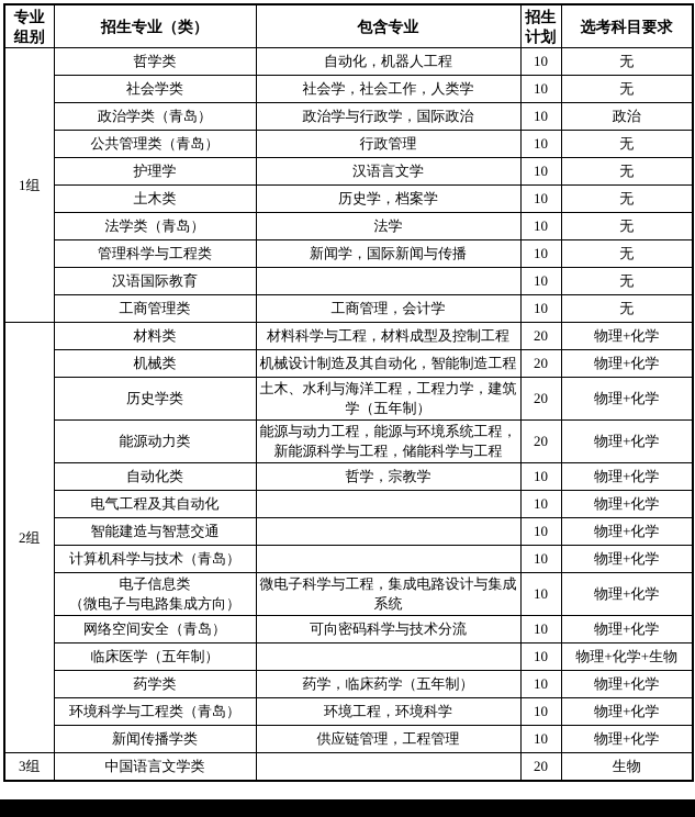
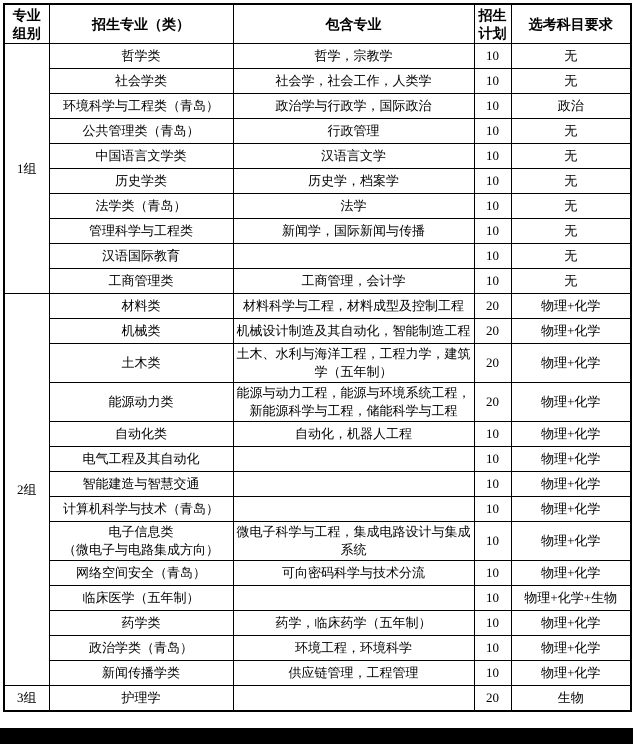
  专业 组别	招生专业（类）	包含专业	招生 计划	选考科目要求
- 1组	哲学类	自动化，机器人工程	10	无
+ 1组	哲学类	哲学，宗教学	10	无
  社会学类	社会学，社会工作，人类学	10	无
- 政治学类（青岛）	政治学与行政学，国际政治	10	政治
+ 环境科学与工程类（青岛）	政治学与行政学，国际政治	10	政治
  公共管理类（青岛）	行政管理	10	无
- 护理学	汉语言文学	10	无
+ 中国语言文学类	汉语言文学	10	无
- 土木类	历史学，档案学	10	无
+ 历史学类	历史学，档案学	10	无
  法学类（青岛）	法学	10	无
  管理科学与工程类	新闻学，国际新闻与传播	10	无
  汉语国际教育		10	无
  工商管理类	工商管理，会计学	10	无
  2组	材料类	材料科学与工程，材料成型及控制工程	20	物理+化学
  机械类	机械设计制造及其自动化，智能制造工程	20	物理+化学
- 历史学类	土木、水利与海洋工程，工程力学，建筑 学（五年制）	20	物理+化学
+ 土木类	土木、水利与海洋工程，工程力学，建筑 学（五年制）	20	物理+化学
  能源动力类	能源与动力工程，能源与环境系统工程， 新能源科学与工程，储能科学与工程	20	物理+化学
- 自动化类	哲学，宗教学	10	物理+化学
+ 自动化类	自动化，机器人工程	10	物理+化学
  电气工程及其自动化		10	物理+化学
  智能建造与智慧交通		10	物理+化学
  计算机科学与技术（青岛）		10	物理+化学
  电子信息类 （微电子与电路集成方向）	微电子科学与工程，集成电路设计与集成 系统	10	物理+化学
  网络空间安全（青岛）	可向密码科学与技术分流	10	物理+化学
  临床医学（五年制）		10	物理+化学+生物
  药学类	药学，临床药学（五年制）	10	物理+化学
- 环境科学与工程类（青岛）	环境工程，环境科学	10	物理+化学
+ 政治学类（青岛）	环境工程，环境科学	10	物理+化学
  新闻传播学类	供应链管理，工程管理	10	物理+化学
- 3组	中国语言文学类		20	生物
+ 3组	护理学		20	生物
